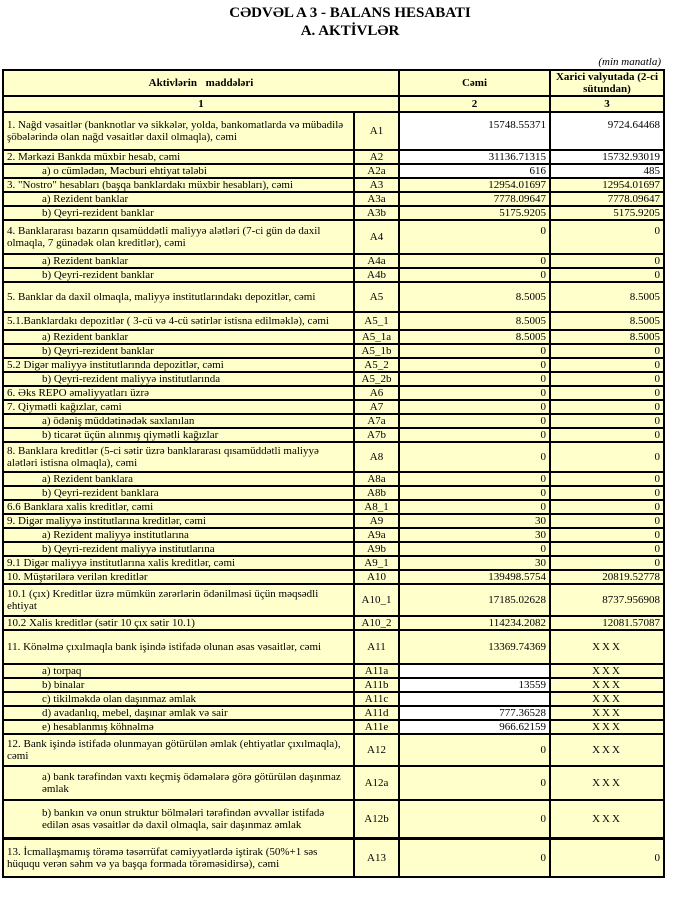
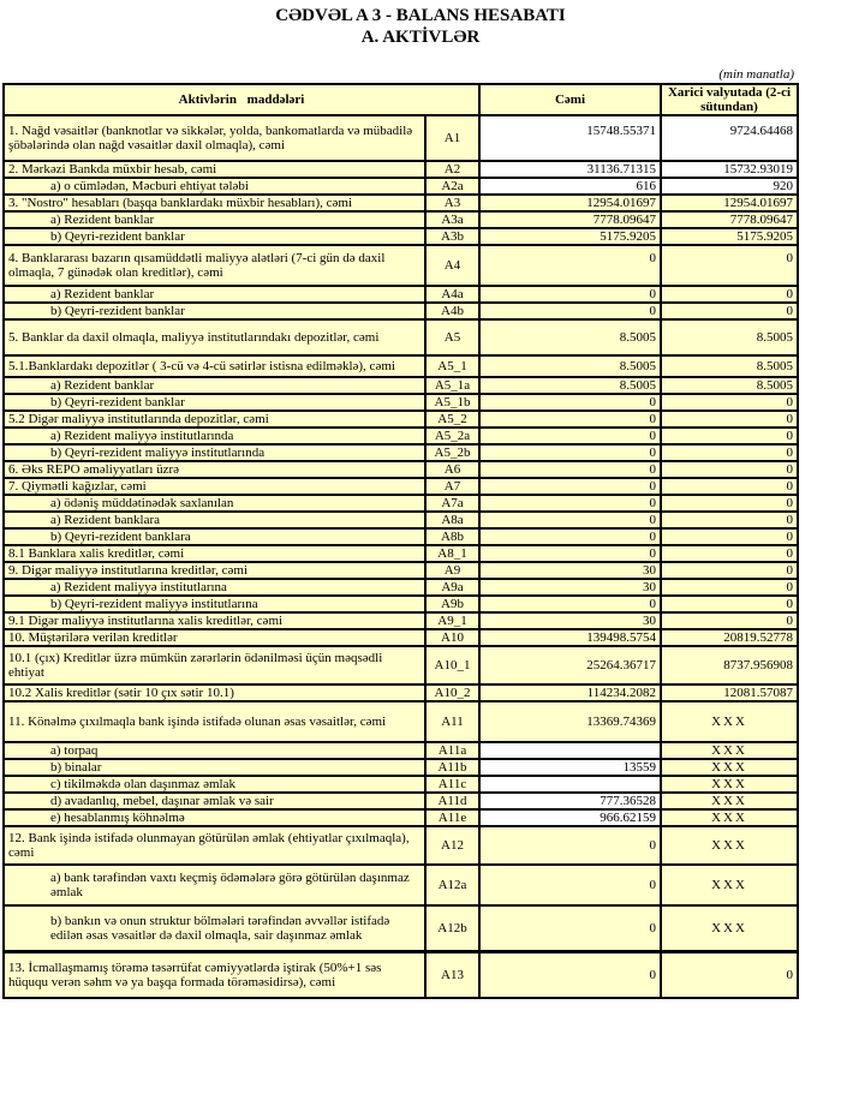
  CƏDVƏL A 3 - BALANS HESABATI
  A. AKTİVLƏR
  (min manatla)
  Aktivlərin maddələri	Cəmi	Xarici valyutada (2-ci sütundan)
- 1	2	3
  1. Nağd vəsaitlər (banknotlar və sikkələr, yolda, bankomatlarda və mübadilə şöbələrində olan nağd vəsaitlər daxil olmaqla), cəmi	A1	15748.55371	9724.64468
  2. Mərkəzi Bankda müxbir hesab, cəmi	A2	31136.71315	15732.93019
- a) o cümlədən, Məcburi ehtiyat tələbi	A2a	616	485
+ a) o cümlədən, Məcburi ehtiyat tələbi	A2a	616	920
  3. "Nostro" hesabları (başqa banklardakı müxbir hesabları), cəmi	A3	12954.01697	12954.01697
  a) Rezident banklar	A3a	7778.09647	7778.09647
  b) Qeyri-rezident banklar	A3b	5175.9205	5175.9205
  4. Banklararası bazarın qısamüddətli maliyyə alətləri (7-ci gün də daxil olmaqla, 7 günədək olan kreditlər), cəmi	A4	0	0
  a) Rezident banklar	A4a	0	0
  b) Qeyri-rezident banklar	A4b	0	0
  5. Banklar da daxil olmaqla, maliyyə institutlarındakı depozitlər, cəmi	A5	8.5005	8.5005
  5.1.Banklardakı depozitlər ( 3-cü və 4-cü sətirlər istisna edilməklə), cəmi	A5_1	8.5005	8.5005
  a) Rezident banklar	A5_1a	8.5005	8.5005
  b) Qeyri-rezident banklar	A5_1b	0	0
  5.2 Digər maliyyə institutlarında depozitlər, cəmi	A5_2	0	0
+ a) Rezident maliyyə institutlarında	A5_2a	0	0
  b) Qeyri-rezident maliyyə institutlarında	A5_2b	0	0
  6. Əks REPO əməliyyatları üzrə	A6	0	0
  7. Qiymətli kağızlar, cəmi	A7	0	0
  a) ödəniş müddətinədək saxlanılan	A7a	0	0
- b) ticarət üçün alınmış qiymətli kağızlar	A7b	0	0
- 8. Banklara kreditlər (5-ci sətir üzrə banklararası qısamüddətli maliyyə alətləri istisna olmaqla), cəmi	A8	0	0
  a) Rezident banklara	A8a	0	0
  b) Qeyri-rezident banklara	A8b	0	0
- 6.6 Banklara xalis kreditlər, cəmi	A8_1	0	0
+ 8.1 Banklara xalis kreditlər, cəmi	A8_1	0	0
  9. Digər maliyyə institutlarına kreditlər, cəmi	A9	30	0
  a) Rezident maliyyə institutlarına	A9a	30	0
  b) Qeyri-rezident maliyyə institutlarına	A9b	0	0
  9.1 Digər maliyyə institutlarına xalis kreditlər, cəmi	A9_1	30	0
  10. Müştərilərə verilən kreditlər	A10	139498.5754	20819.52778
- 10.1 (çıx) Kreditlər üzrə mümkün zərərlərin ödənilməsi üçün məqsədli ehtiyat	A10_1	17185.02628	8737.956908
+ 10.1 (çıx) Kreditlər üzrə mümkün zərərlərin ödənilməsi üçün məqsədli ehtiyat	A10_1	25264.36717	8737.956908
  10.2 Xalis kreditlər (sətir 10 çıx sətir 10.1)	A10_2	114234.2082	12081.57087
  11. Könəlmə çıxılmaqla bank işində istifadə olunan əsas vəsaitlər, cəmi	A11	13369.74369	XXX
  a) torpaq	A11a		XXX
  b) binalar	A11b	13559	XXX
  c) tikilməkdə olan daşınmaz əmlak	A11c		XXX
  d) avadanlıq, mebel, daşınar əmlak və sair	A11d	777.36528	XXX
  e) hesablanmış köhnəlmə	A11e	966.62159	XXX
  12. Bank işində istifadə olunmayan götürülən əmlak (ehtiyatlar çıxılmaqla), cəmi	A12	0	XXX
  a) bank tərəfindən vaxtı keçmiş ödəmələrə görə götürülən daşınmaz əmlak	A12a	0	XXX
  b) bankın və onun struktur bölmələri tərəfindən əvvəllər istifadə edilən əsas vəsaitlər də daxil olmaqla, sair daşınmaz əmlak	A12b	0	XXX
  13. İcmallaşmamış törəmə təsərrüfat cəmiyyətlərdə iştirak (50%+1 səs hüququ verən səhm və ya başqa formada törəməsidirsə), cəmi	A13	0	0
